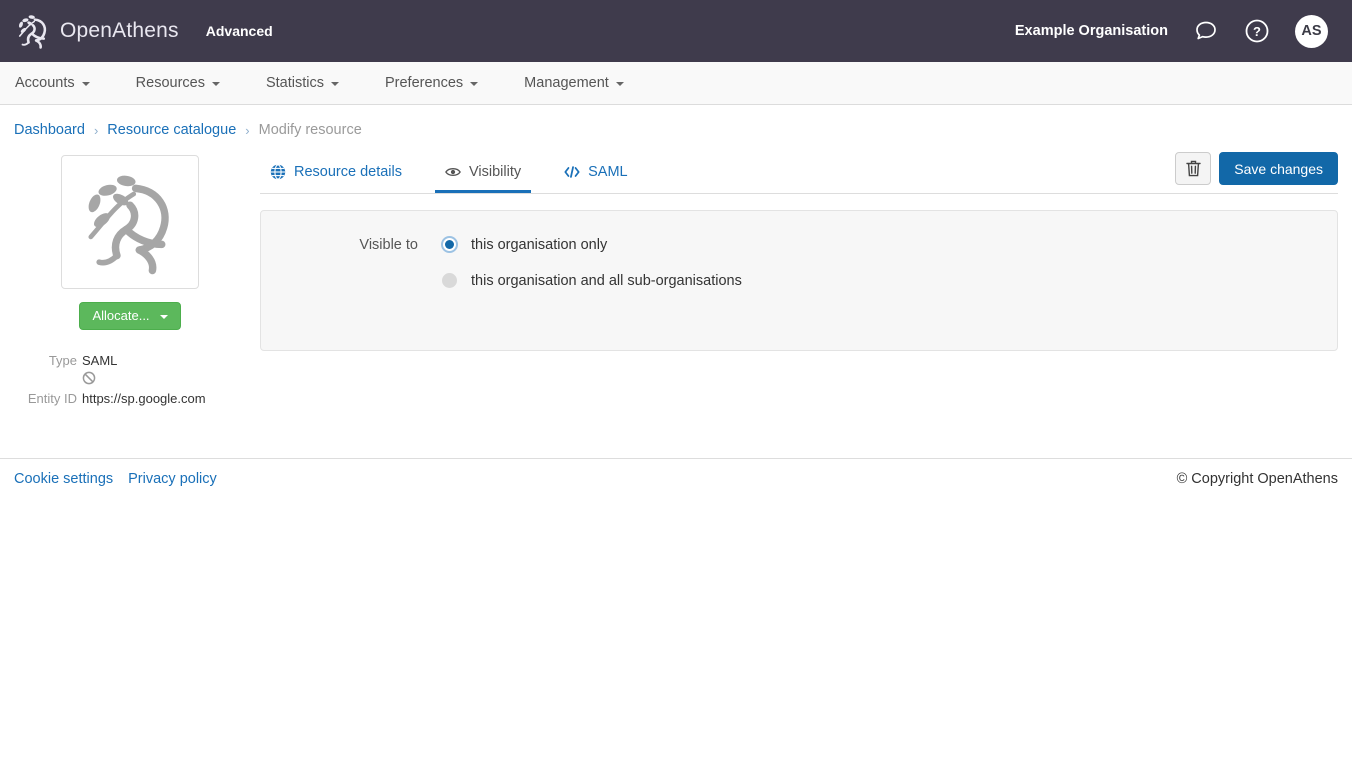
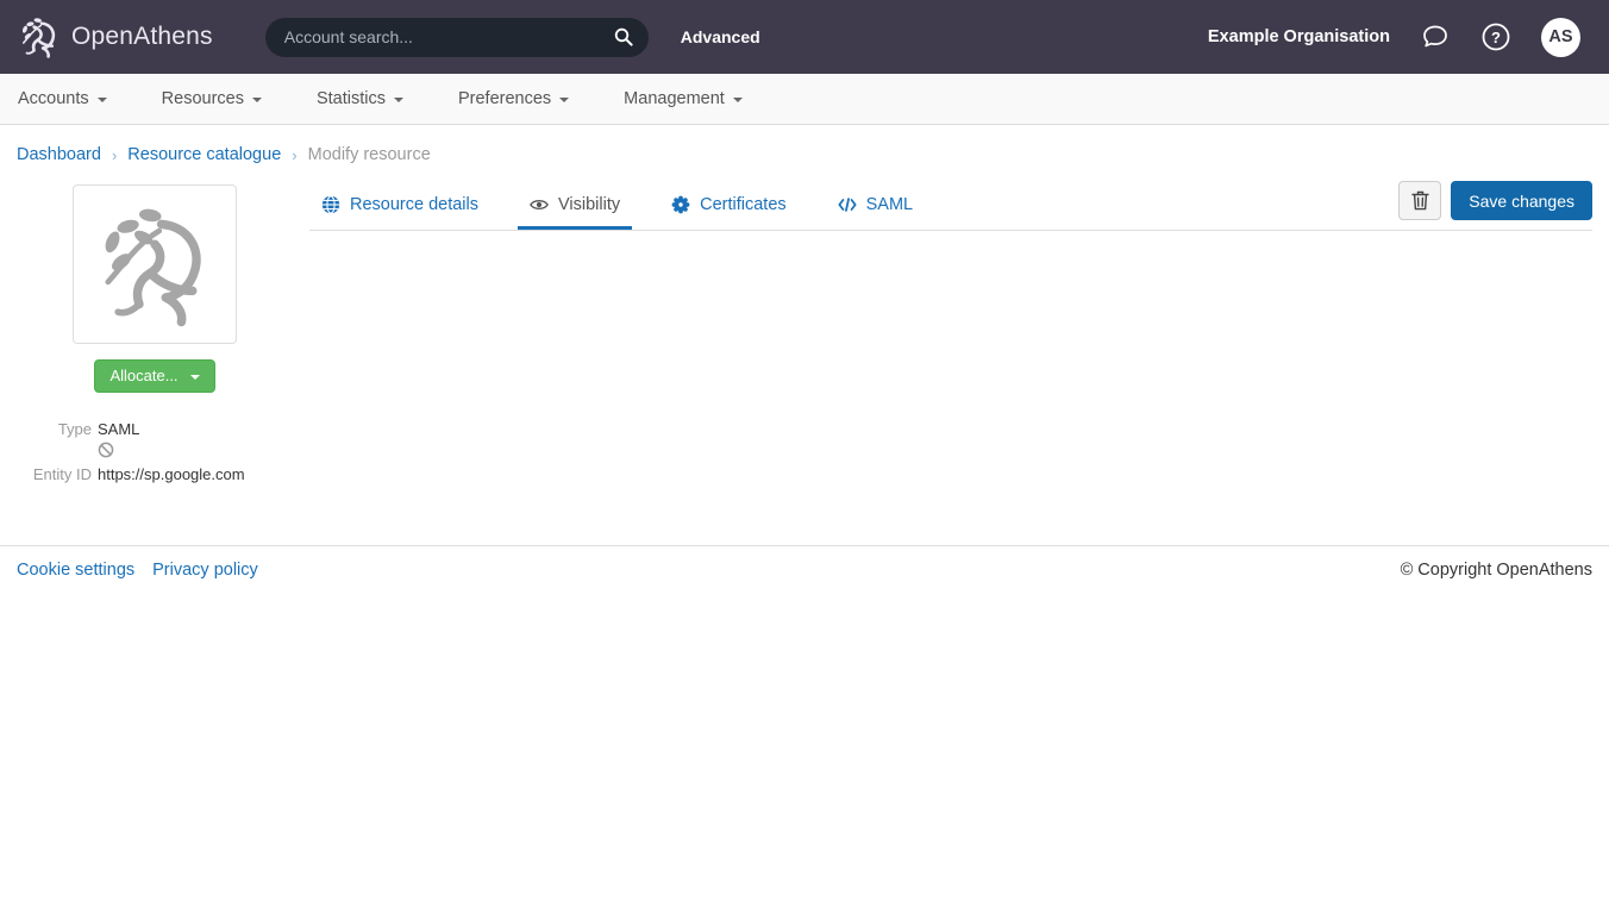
  OpenAthens
+ Account search...
  Advanced
  Example Organisation
  ?
  AS
  Accounts
  Resources
  Statistics
  Preferences
  Management
  Dashboard
  ›
  Resource catalogue
  ›
  Modify resource
  Allocate...
  Type
  SAML
  Entity ID
  https://sp.google.com
  Resource details
  Visibility
+ Certificates
  SAML
  Save changes
- Visible to
- this organisation only
- this organisation and all sub-organisations
  Cookie settings
  Privacy policy
  © Copyright OpenAthens
